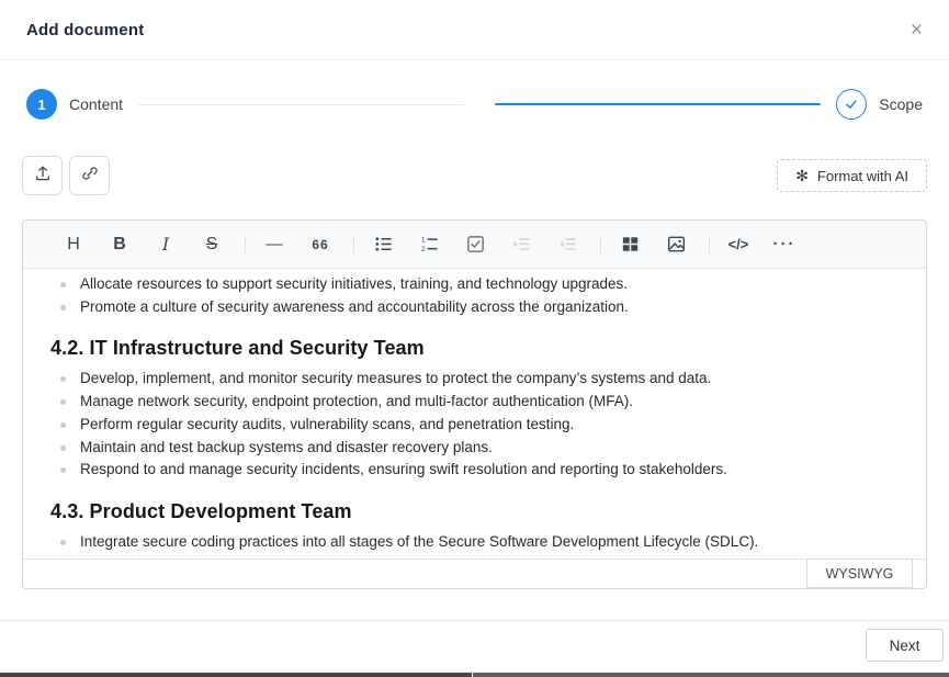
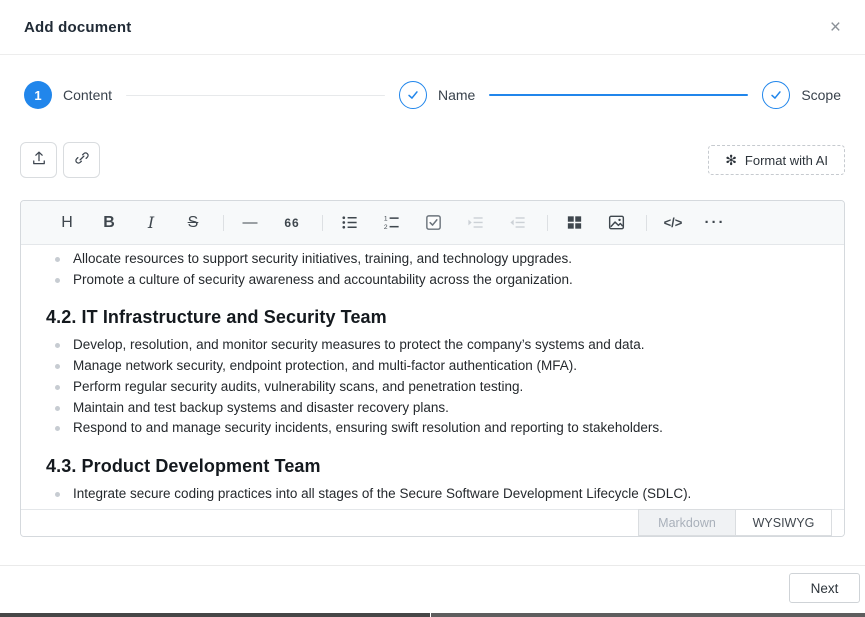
  Add document
  ×
  1
  Content
+ Name
  Scope
  ✻
  Format with AI
  H
  B
  I
  S
  —
  66
  </>
  ···
  Allocate resources to support security initiatives, training, and technology upgrades.
  Promote a culture of security awareness and accountability across the organization.
  4.2. IT Infrastructure and Security Team
- Develop, implement, and monitor security measures to protect the company’s systems and data.
+ Develop, resolution, and monitor security measures to protect the company’s systems and data.
  Manage network security, endpoint protection, and multi-factor authentication (MFA).
  Perform regular security audits, vulnerability scans, and penetration testing.
  Maintain and test backup systems and disaster recovery plans.
  Respond to and manage security incidents, ensuring swift resolution and reporting to stakeholders.
  4.3. Product Development Team
  Integrate secure coding practices into all stages of the Secure Software Development Lifecycle (SDLC).
+ Markdown
  WYSIWYG
  Next
